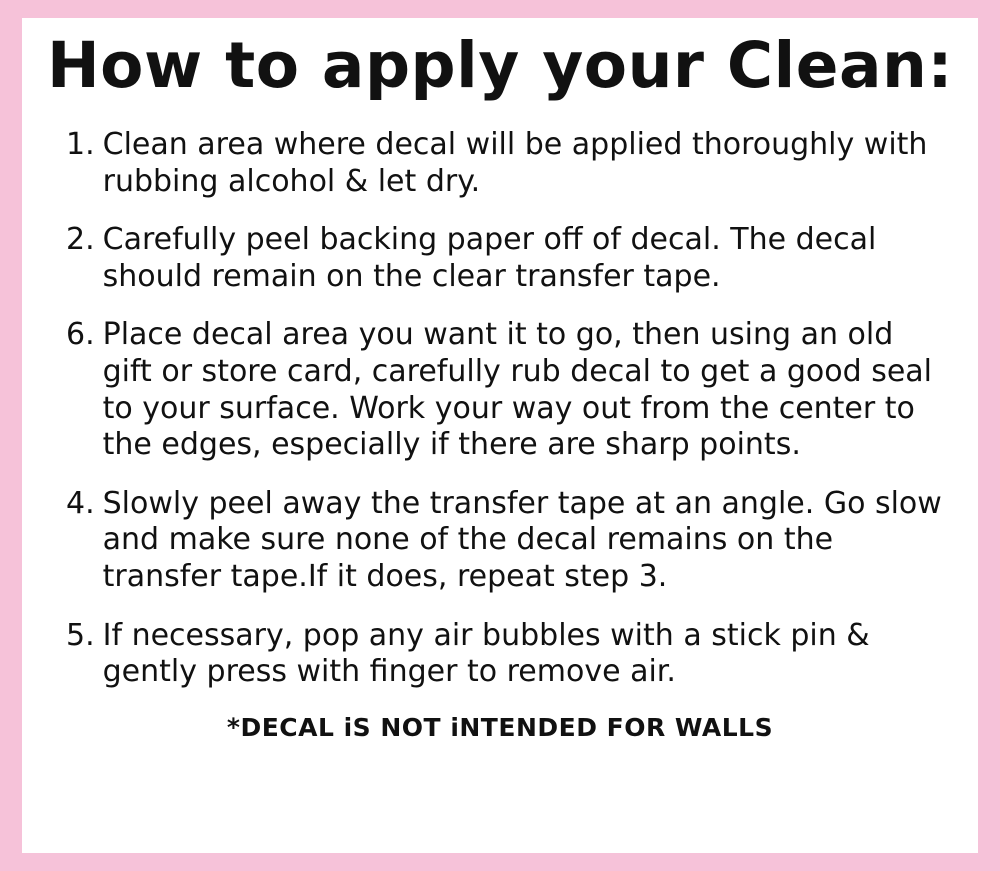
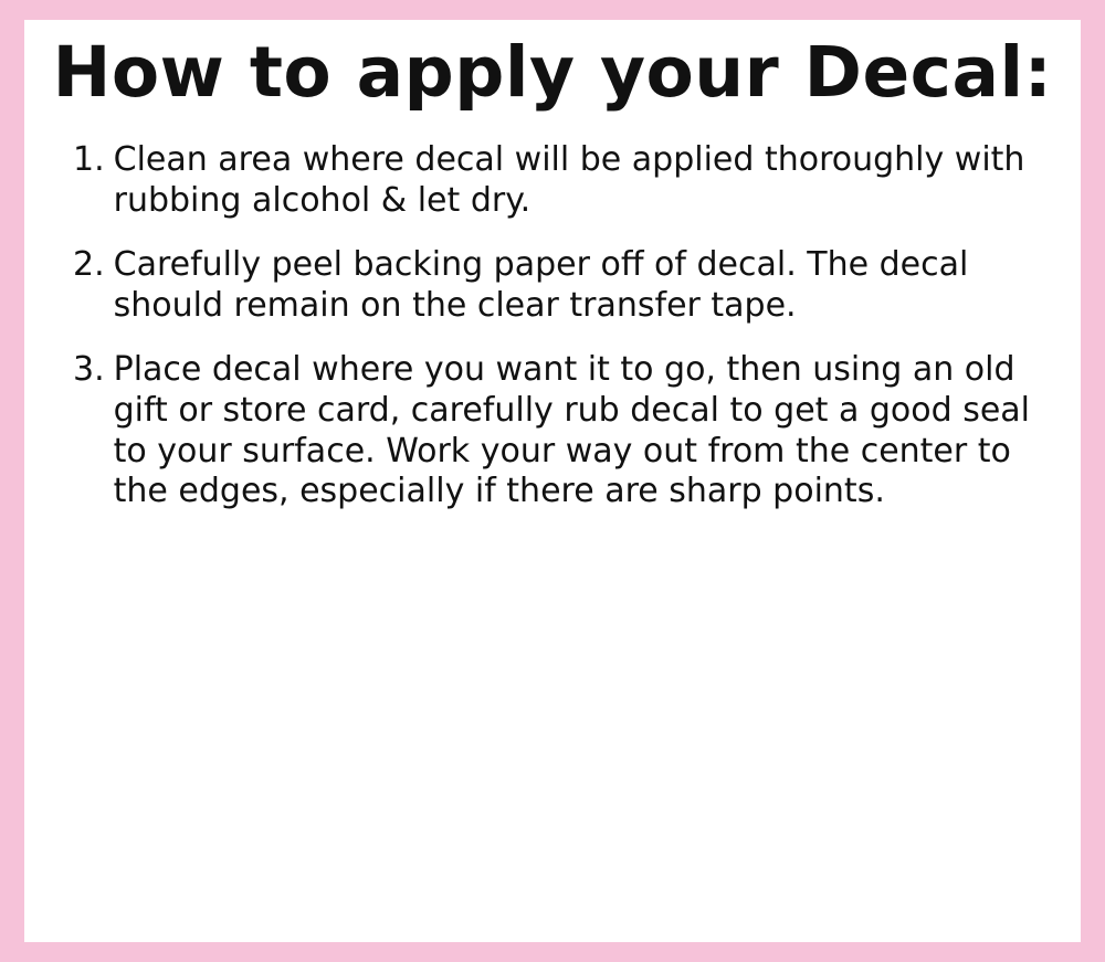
- How to apply your Clean:
+ How to apply your Decal:
  1.
  Clean area where decal will be applied thoroughly with rubbing alcohol & let dry.
  2.
  Carefully peel backing paper off of decal. The decal should remain on the clear transfer tape.
- 6.
+ 3.
- Place decal area you want it to go, then using an old gift or store card, carefully rub decal to get a good seal to your surface. Work your way out from the center to the edges, especially if there are sharp points.
+ Place decal where you want it to go, then using an old gift or store card, carefully rub decal to get a good seal to your surface. Work your way out from the center to the edges, especially if there are sharp points.
- 4.
- Slowly peel away the transfer tape at an angle. Go slow and make sure none of the decal remains on the transfer tape.If it does, repeat step 3.
- 5.
- If necessary, pop any air bubbles with a stick pin & gently press with finger to remove air.
- *DECAL iS NOT iNTENDED FOR WALLS
